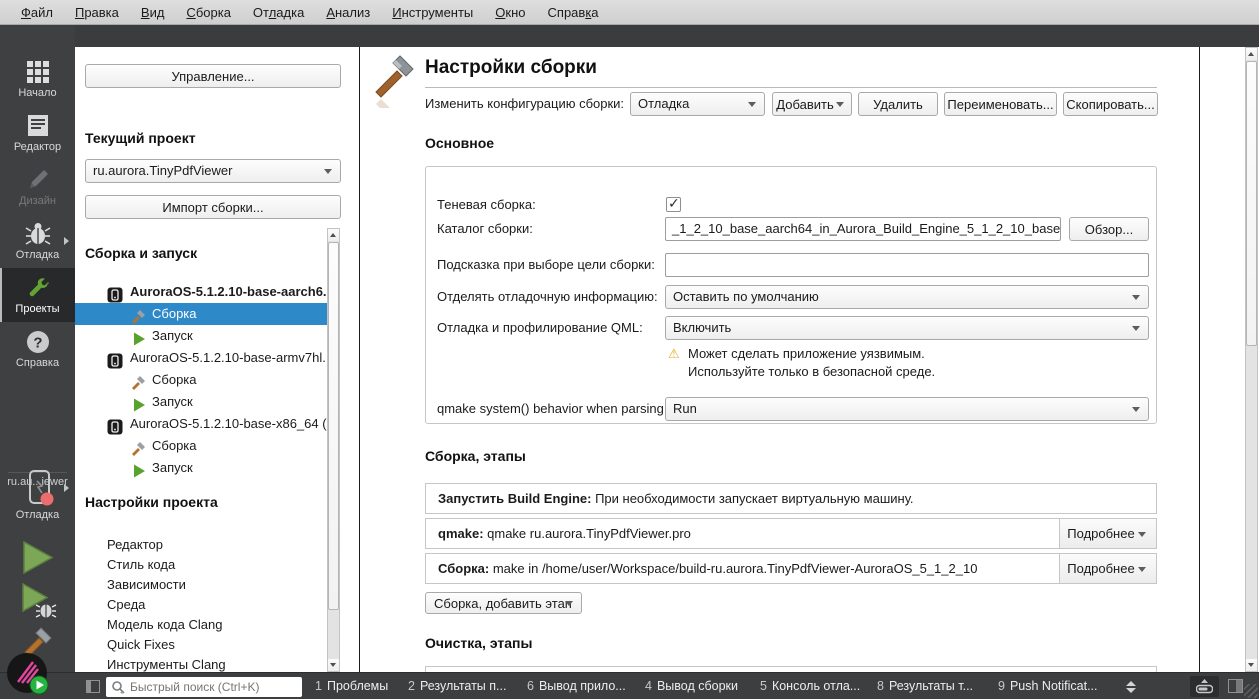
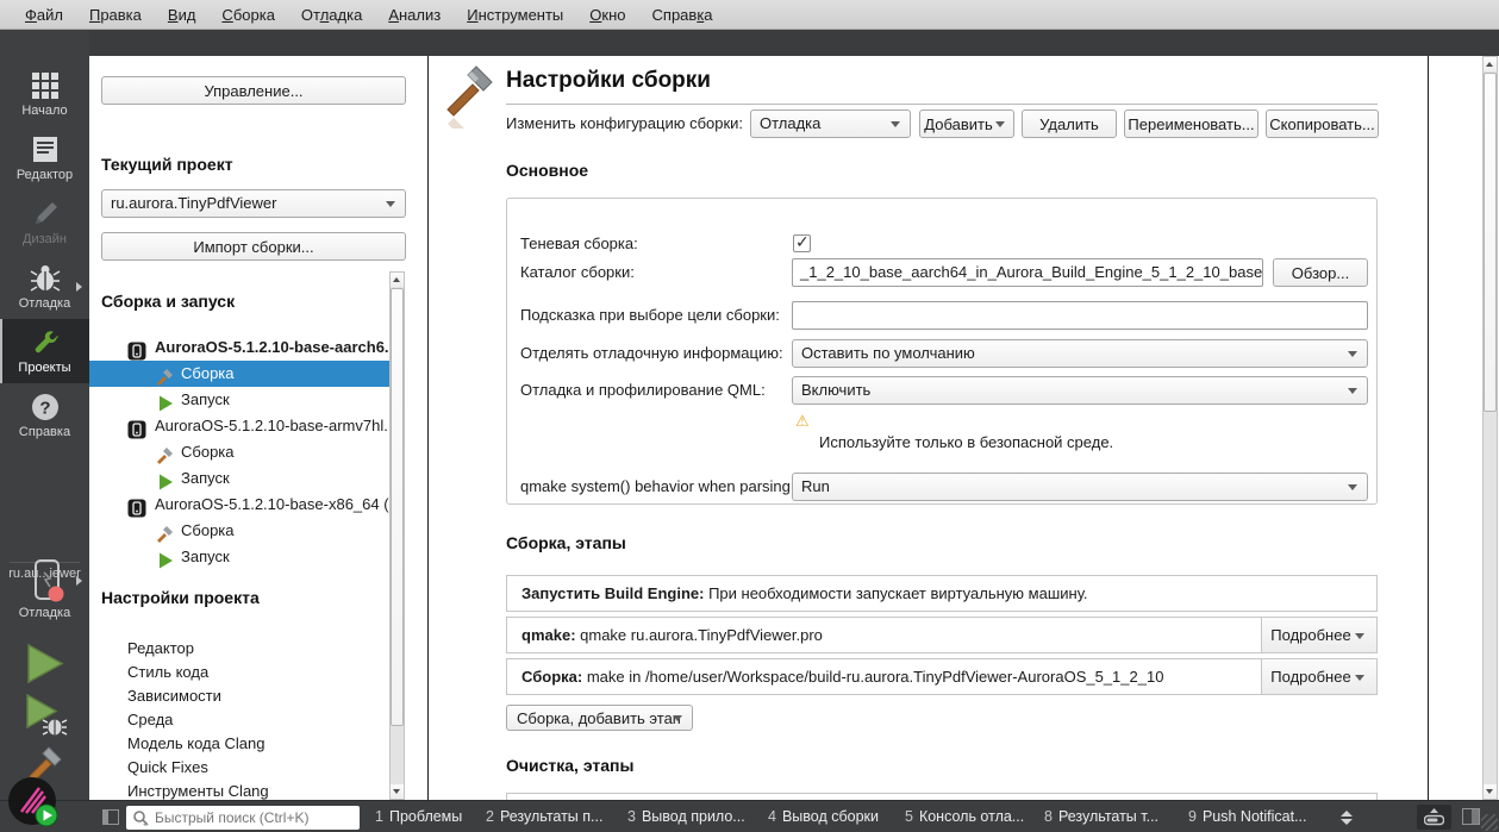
  Файл
  Правка
  Вид
  Сборка
  Отладка
  Анализ
  Инструменты
  Окно
  Справка
  Начало
  Редактор
  Дизайн
  Отладка
  Проекты
  ?
  Справка
  ru.a..iewer
  Отладка
  Управление...
  Текущий проект
  ru.aurora.TinyPdfViewer
  Импорт сборки...
  Сборка и запуск
  AuroraOS-5.1.2.10-base-aarch6.
  Сборка
  Запуск
  AuroraOS-5.1.2.10-base-armv7hl.
  Сборка
  Запуск
  AuroraOS-5.1.2.10-base-x86_64 (
  Сборка
  Запуск
  Настройки проекта
  Редактор
  Стиль кода
  Зависимости
  Среда
  Модель кода Clang
  Quick Fixes
  Инструменты Clang
  Настройки сборки
  Изменить конфигурацию сборки:
  Отладка
  Добавить
  Удалить
  Переименовать...
  Скопировать...
  Основное
  Теневая сборка:
  ✓
  Каталог сборки:
  _1_2_10_base_aarch64_in_Aurora_Build_Engine_5_1_2_10_base
  Обзор...
  Подсказка при выборе цели сборки:
  Отделять отладочную информацию:
  Оставить по умолчанию
  Отладка и профилирование QML:
  Включить
  ⚠
- Может сделать приложение уязвимым.
  Используйте только в безопасной среде.
  qmake system() behavior when parsing
  Run
  Сборка, этапы
  Запустить Build Engine: При необходимости запускает виртуальную машину.
  qmake: qmake ru.aurora.TinyPdfViewer.pro
  Подробнее
  Сборка: make in /home/user/Workspace/build-ru.aurora.TinyPdfViewer-AuroraOS_5_1_2_10
  Подробнее
  Сборка, добавить этап
  Очистка, этапы
  Быстрый поиск (Ctrl+K)
  1 Проблемы
  2 Результаты п...
- 6 Вывод прило...
+ 3 Вывод прило...
  4 Вывод сборки
  5 Консоль отла...
  8 Результаты т...
  9 Push Notificat...
